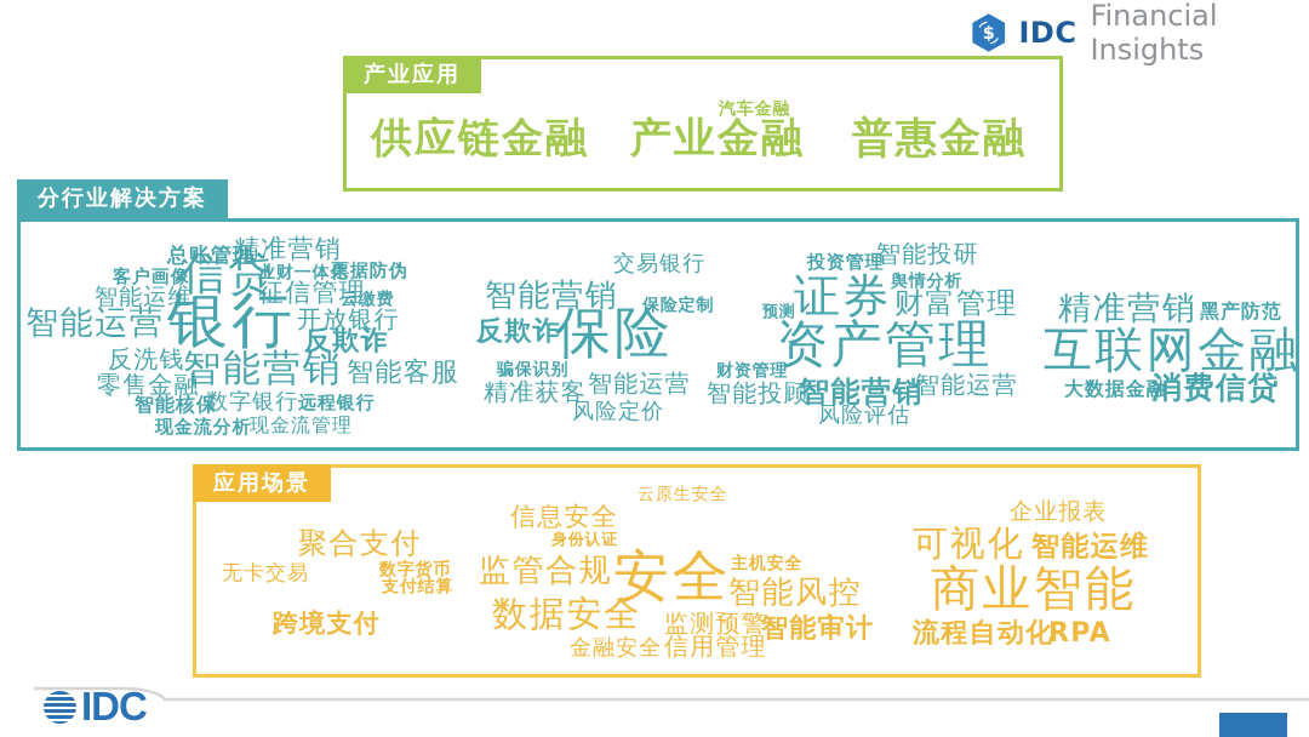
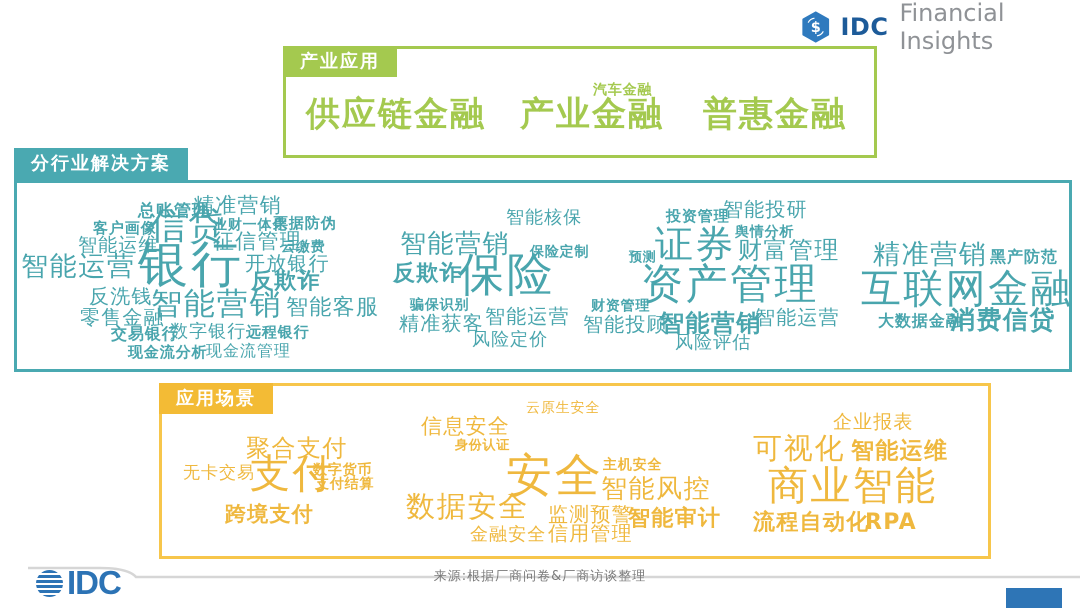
  $
  IDC
  Financial Insights
  产业应用
  汽车金融
  供应链金融
  产业金融
  普惠金融
  分行业解决方案
  总账管理
  精准营销
  客户画像
  信贷
  业财一体化
  票据防伪
  智能运维
  征信管理
  云缴费
  智能运营
  银行
  开放银行
  反欺诈
  反洗钱
  智能营销
  智能客服
  零售金融
- 智能核保
+ 交易银行
  数字银行
  远程银行
  现金流分析
  现金流管理
- 交易银行
+ 智能核保
  智能营销
  保险定制
  反欺诈
  保险
  骗保识别
  精准获客
  智能运营
  风险定价
  投资管理
  智能投研
  舆情分析
  证券
  预测
  财富管理
  资产管理
  财资管理
  智能投顾
  智能营销
  智能运营
  风险评估
  精准营销
  黑产防范
  互联网金融
  大数据金融
  消费信贷
  应用场景
  聚合支付
  无卡交易
+ 支付
  数字货币
  支付结算
  跨境支付
  云原生安全
  信息安全
  身份认证
- 监管合规
  安全
  主机安全
  智能风控
  数据安全
  监测预警
  智能审计
  金融安全
  信用管理
  企业报表
  可视化
  智能运维
  商业智能
  流程自动化
  RPA
  IDC
+ 来源:根据厂商问卷&厂商访谈整理
